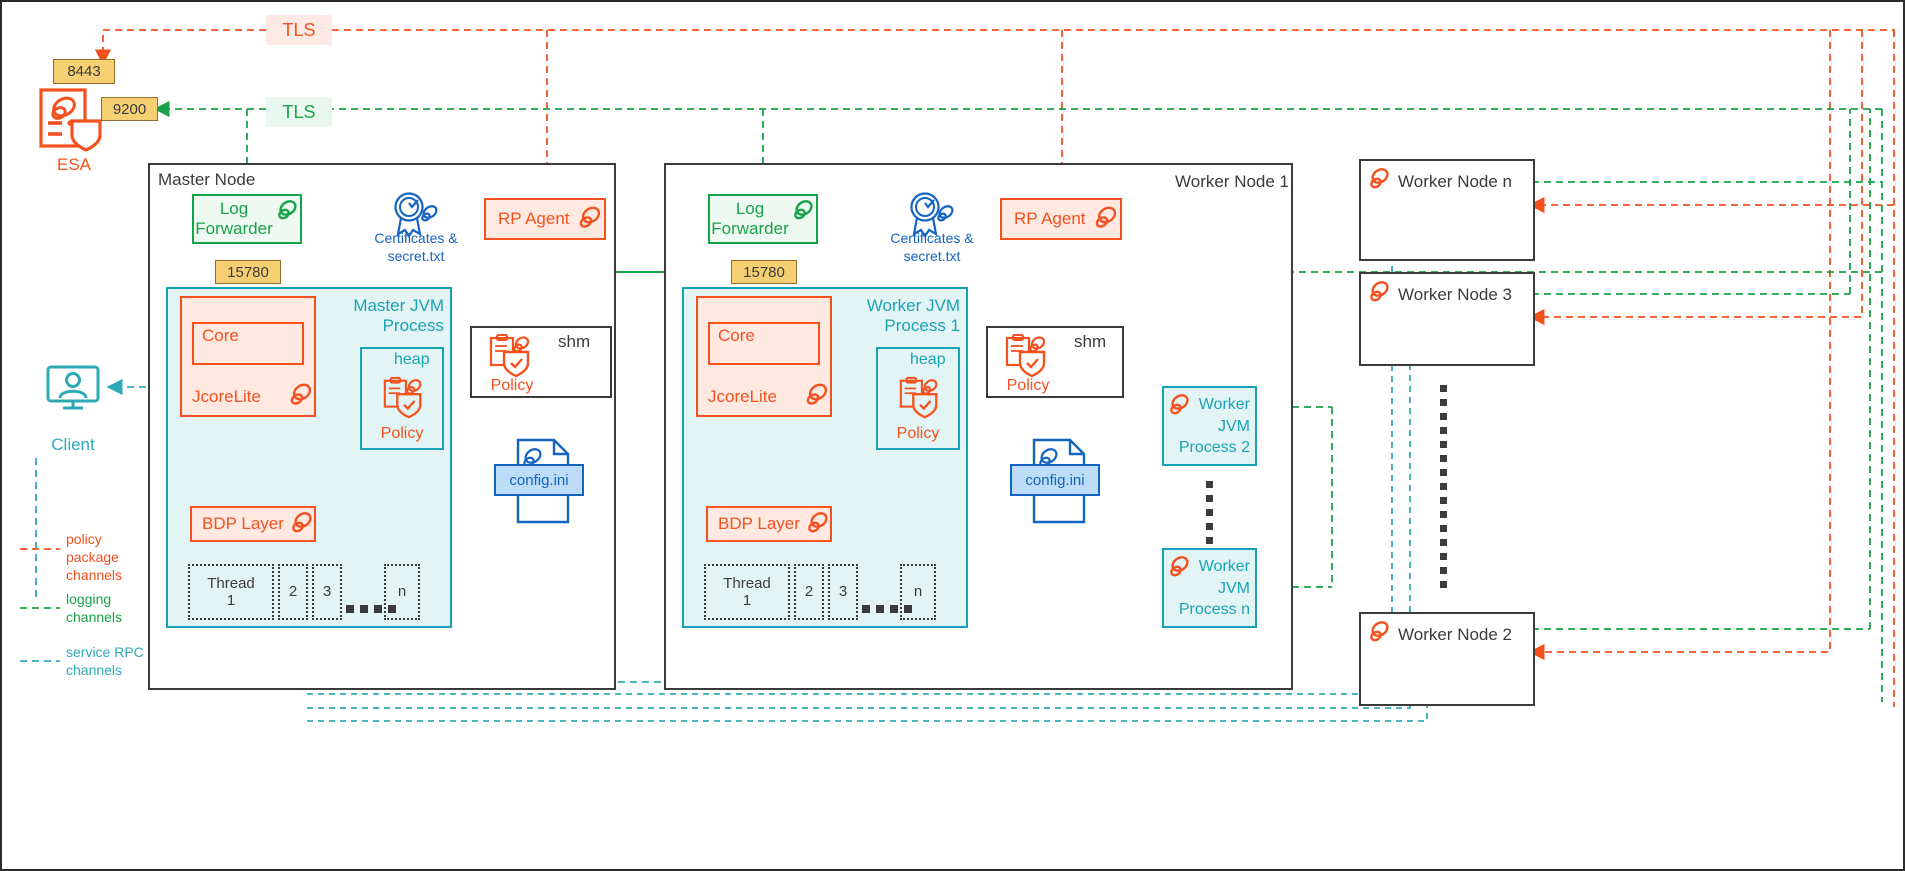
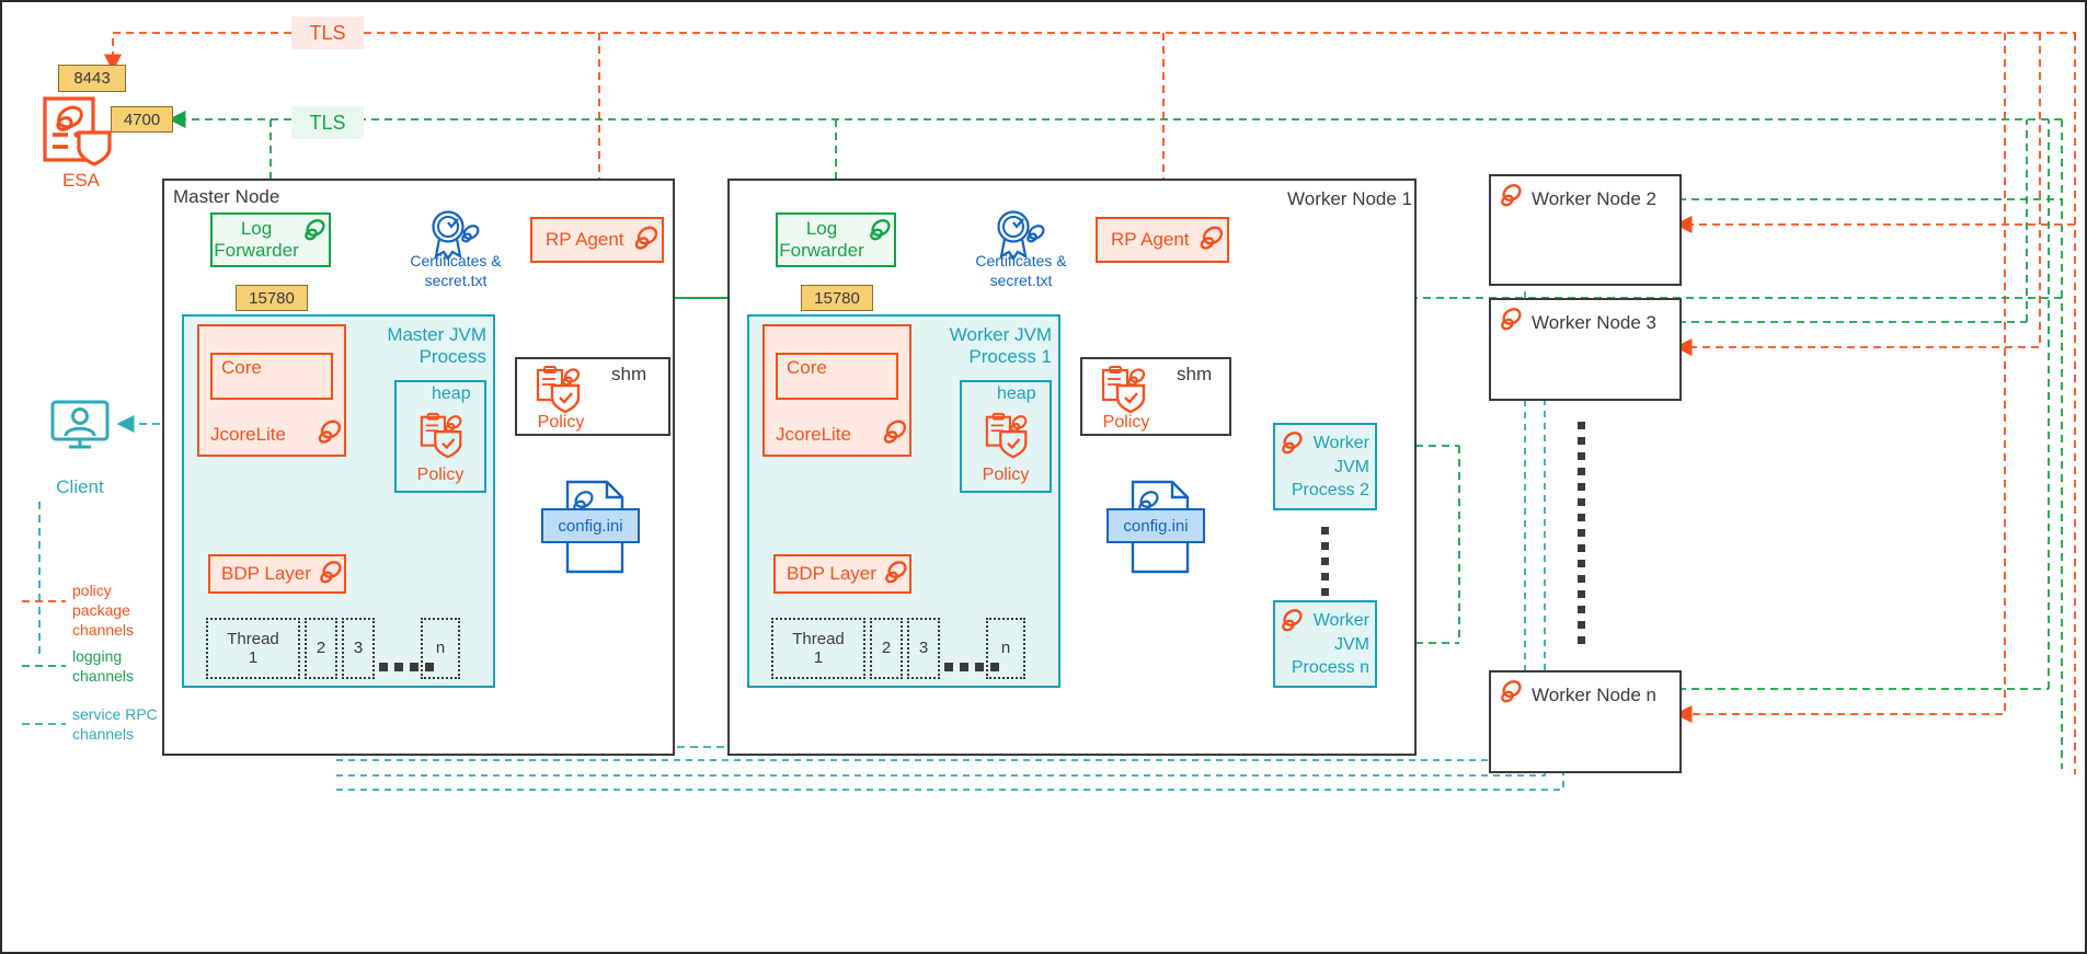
  8443
  ESA
- 9200
+ 4700
  TLS
  TLS
  Client
  policy
  package
  channels
  logging
  channels
  service RPC
  channels
  Master Node
  Log
  Forwarder
  15780
  Certificates &
  secret.txt
  RP Agent
  shm
  Policy
  Master JVM
  Process
  JcoreLite
  Core
  heap
  Policy
  BDP Layer
  Thread
  1
  2
  3
  n
  config.ini
  Worker Node 1
  Log
  Forwarder
  15780
  Certificates &
  secret.txt
  RP Agent
  shm
  Policy
  Worker JVM
  Process 1
  JcoreLite
  Core
  heap
  Policy
  BDP Layer
  Thread
  1
  2
  3
  n
  config.ini
  Worker
  JVM
  Process 2
  Worker
  JVM
  Process n
- Worker Node n
+ Worker Node 2
  Worker Node 3
- Worker Node 2
+ Worker Node n
